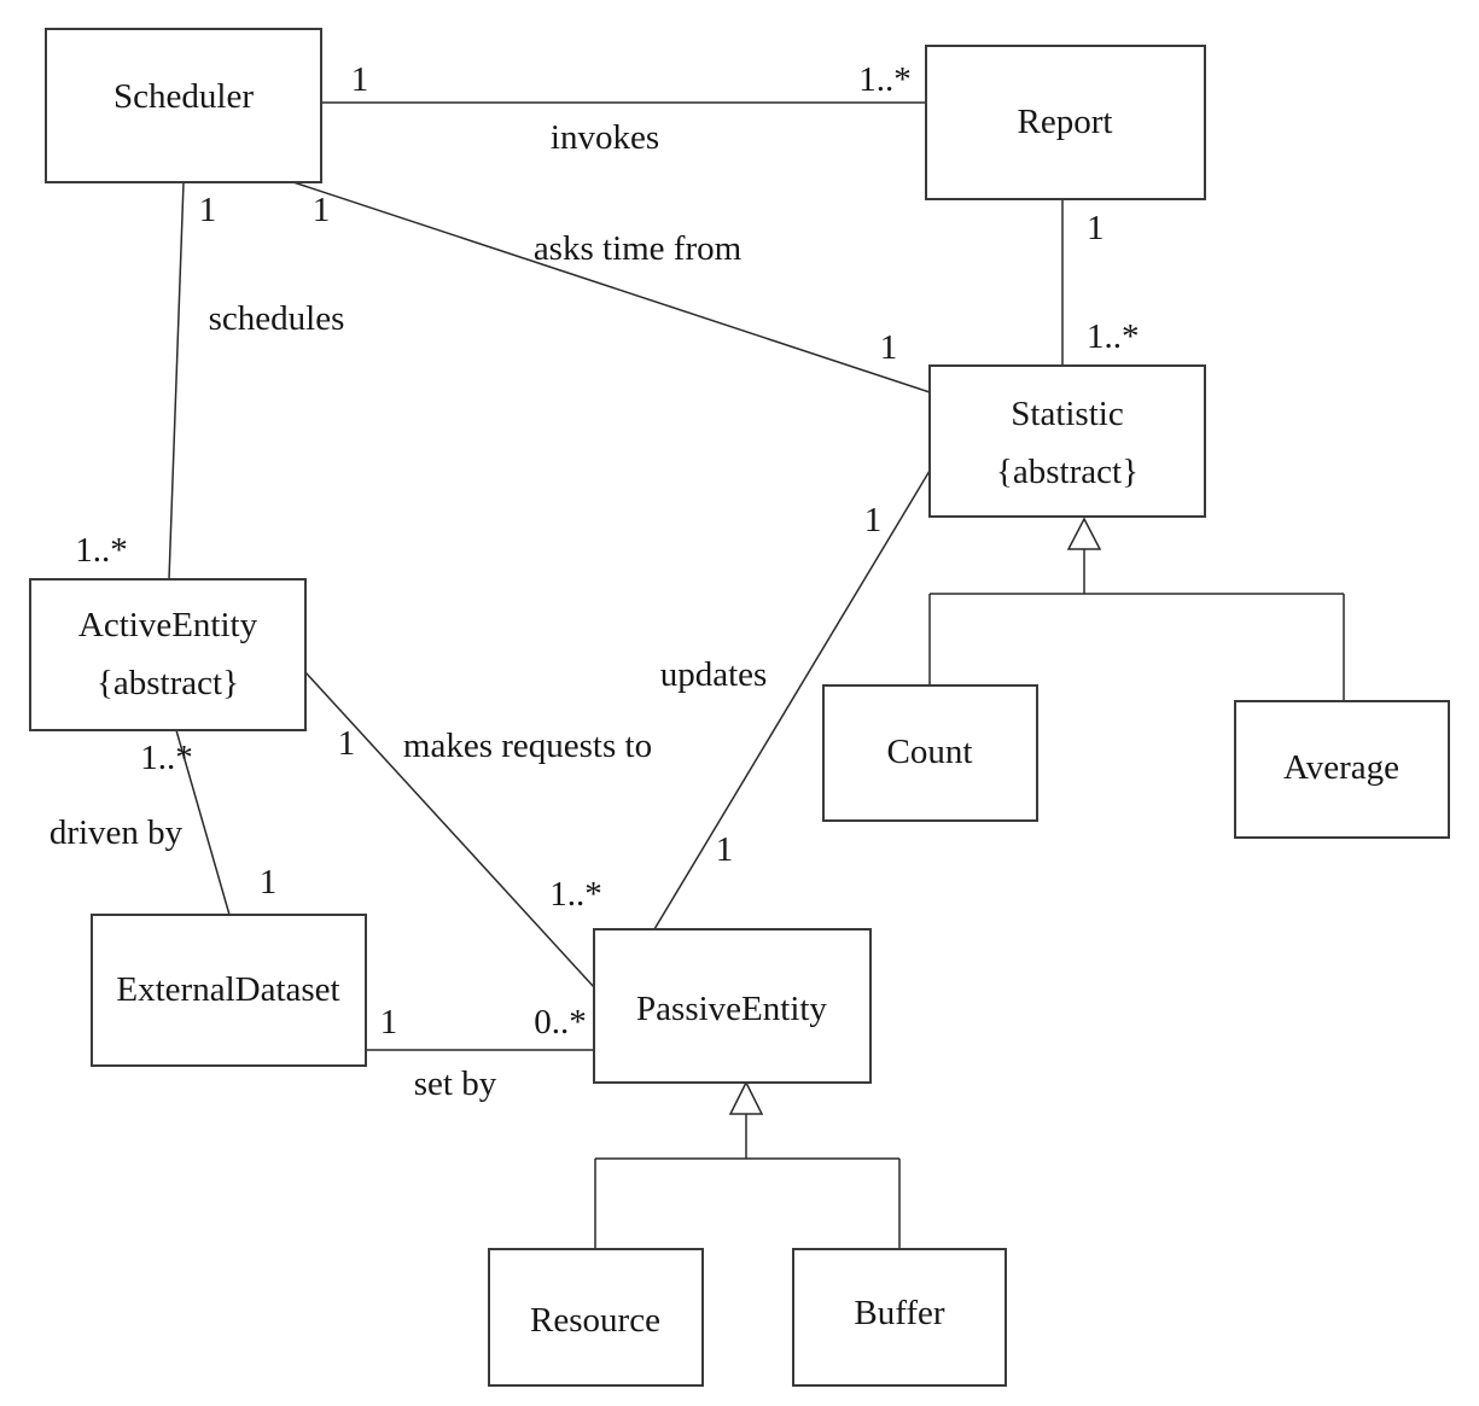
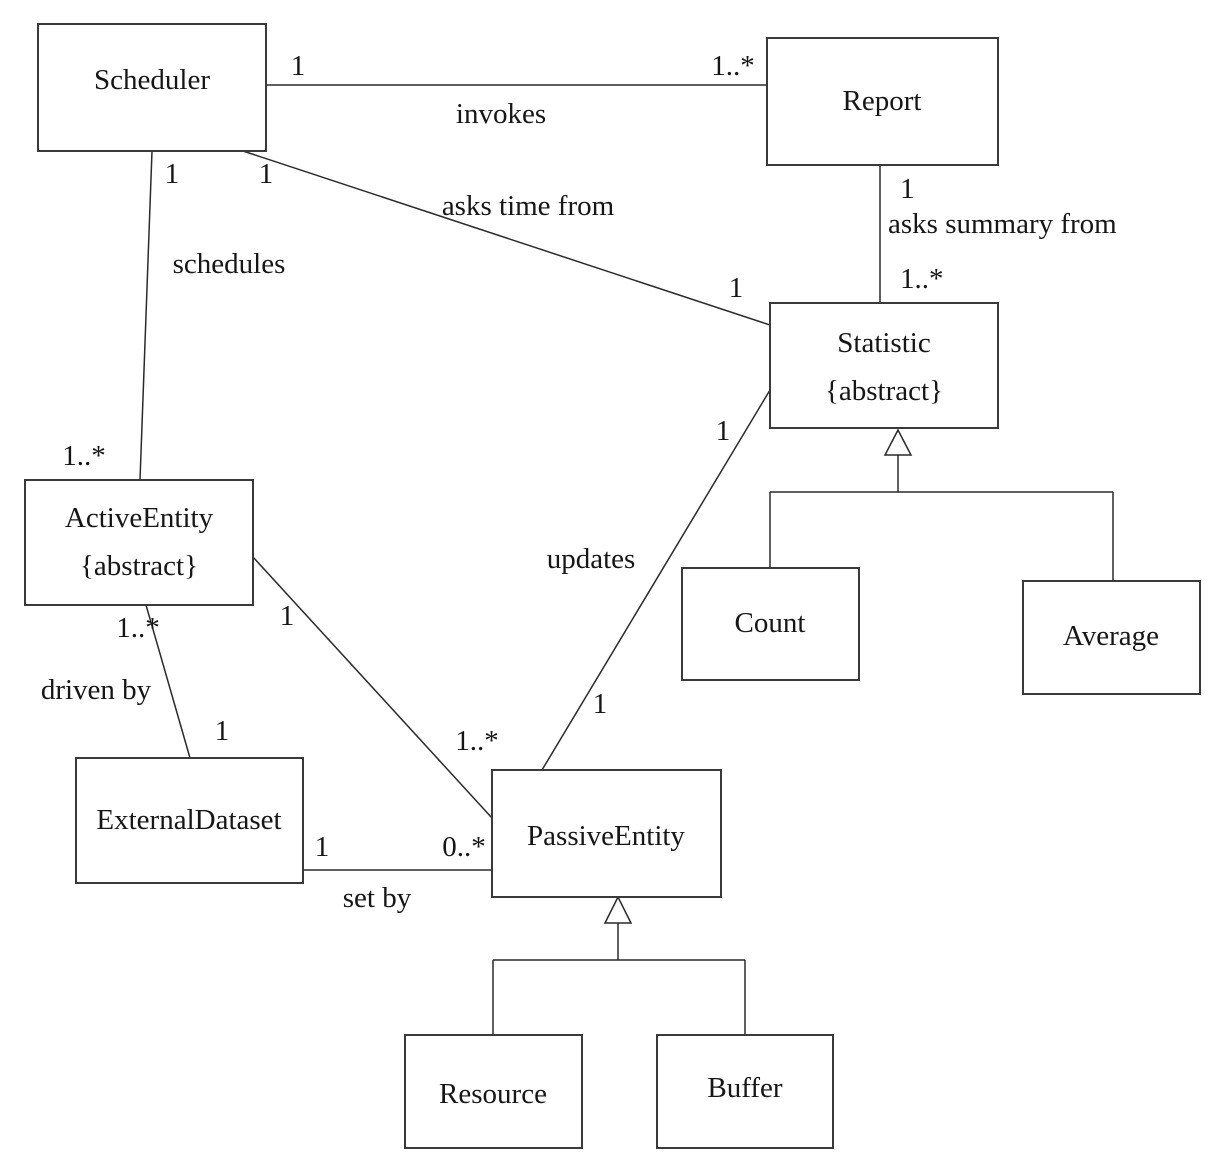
  Scheduler
  Report
  Statistic
  {abstract}
  ActiveEntity
  {abstract}
  ExternalDataset
  PassiveEntity
  Count
  Average
  Resource
  Buffer
  invokes
  1
  1..*
  asks time from
  1
  1
+ asks summary from
  1
  1..*
  schedules
  1
  1..*
  driven by
  1..*
  1
- makes requests to
  1
  1..*
  updates
  1
  1
  set by
  1
  0..*
